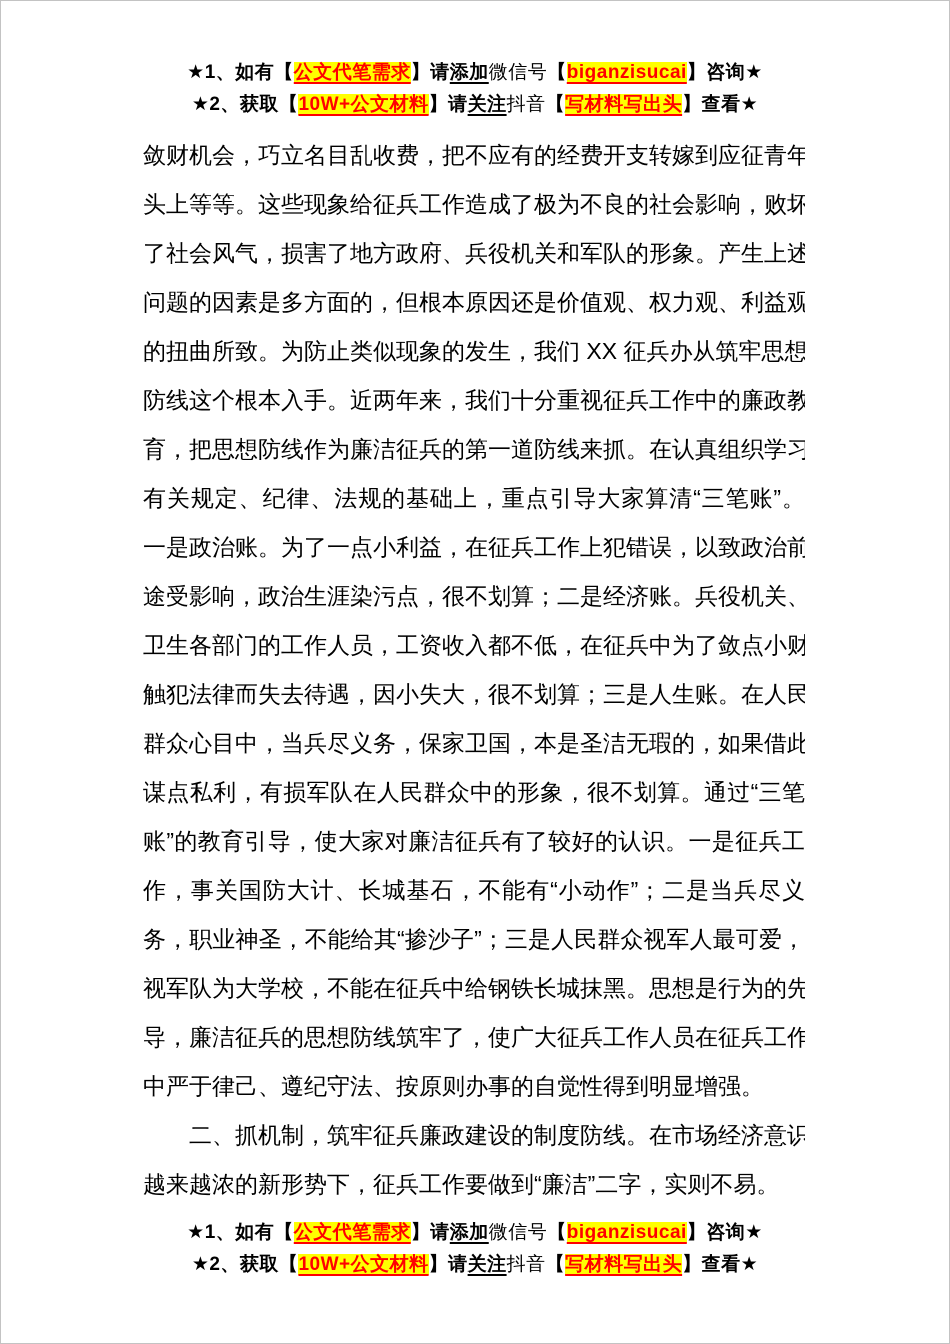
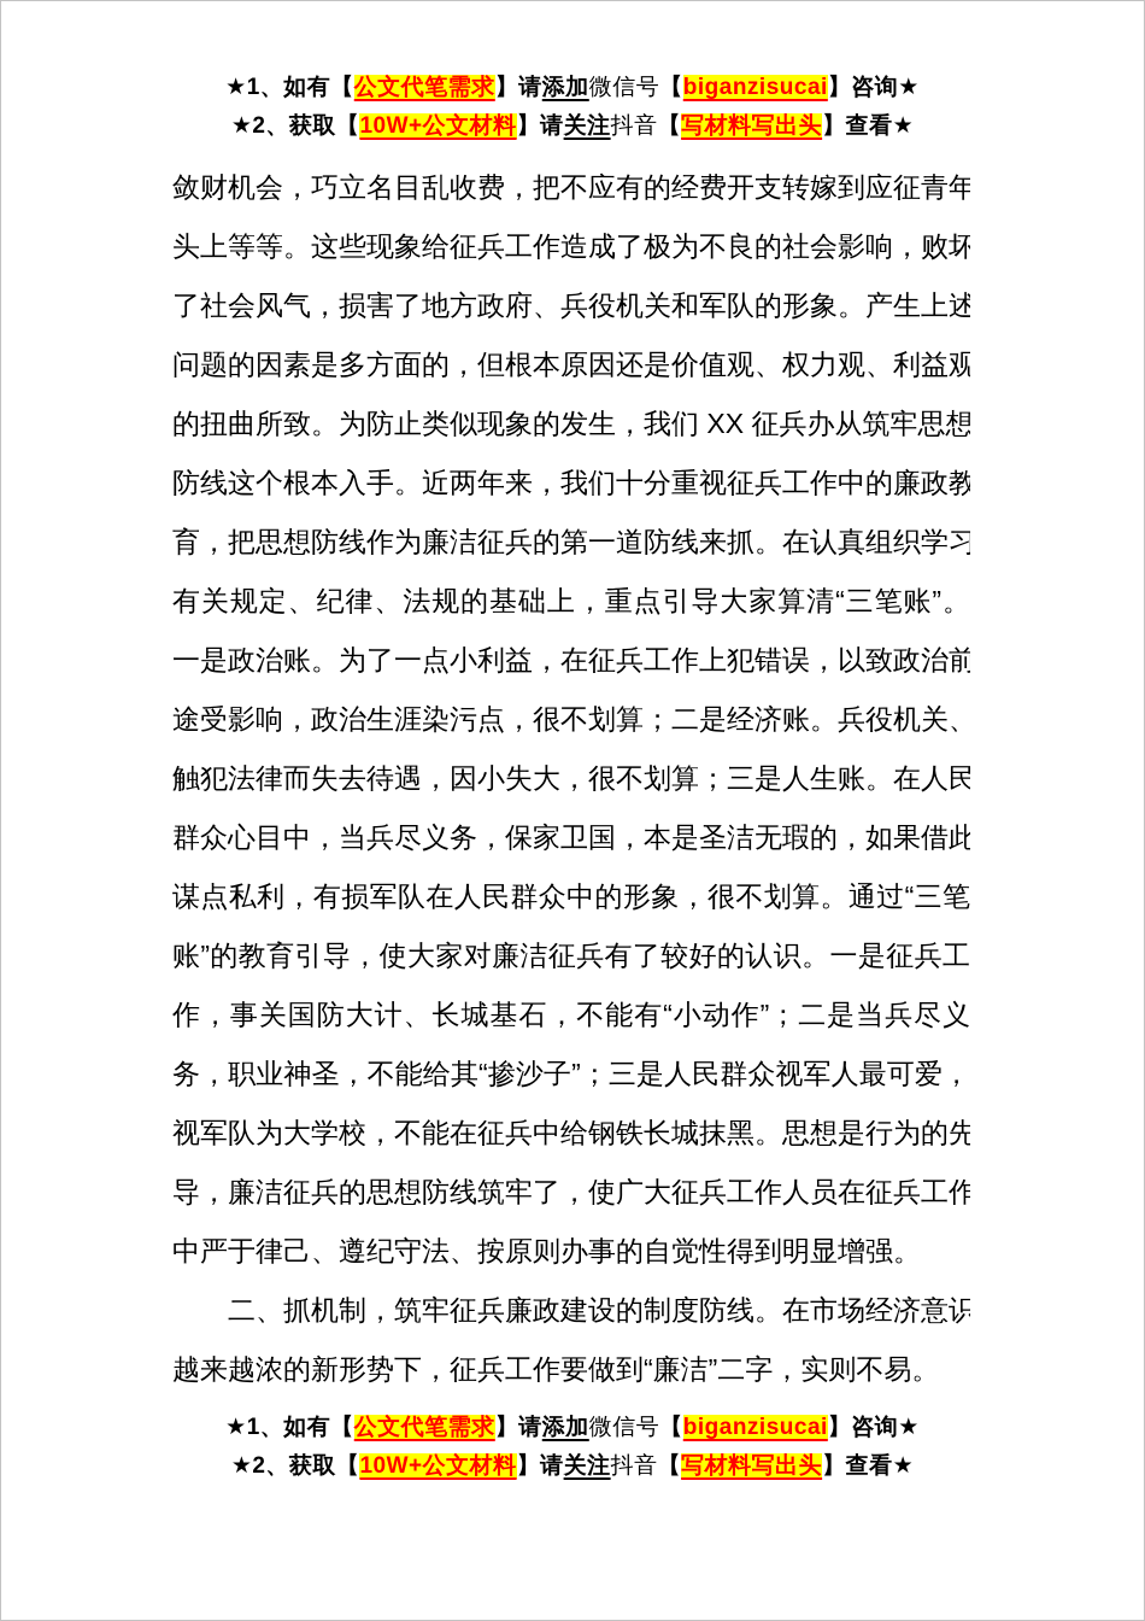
  ★1、如有【公文代笔需求】请添加微信号【biganzisucai】咨询★
  ★2、获取【10W+公文材料】请关注抖音【写材料写出头】查看★
  敛财机会，巧立名目乱收费，把不应有的经费开支转嫁到应征青年
  头上等等。这些现象给征兵工作造成了极为不良的社会影响，败坏
  了社会风气，损害了地方政府、兵役机关和军队的形象。产生上述
  问题的因素是多方面的，但根本原因还是价值观、权力观、利益观
  的扭曲所致。为防止类似现象的发生，我们 XX 征兵办从筑牢思想
  防线这个根本入手。近两年来，我们十分重视征兵工作中的廉政教
  育，把思想防线作为廉洁征兵的第一道防线来抓。在认真组织学习
  有关规定、纪律、法规的基础上，重点引导大家算清“三笔账”。
  一是政治账。为了一点小利益，在征兵工作上犯错误，以致政治前
  途受影响，政治生涯染污点，很不划算；二是经济账。兵役机关、
- 卫生各部门的工作人员，工资收入都不低，在征兵中为了敛点小财
  触犯法律而失去待遇，因小失大，很不划算；三是人生账。在人民
  群众心目中，当兵尽义务，保家卫国，本是圣洁无瑕的，如果借此
  谋点私利，有损军队在人民群众中的形象，很不划算。通过“三笔
  账”的教育引导，使大家对廉洁征兵有了较好的认识。一是征兵工
  作，事关国防大计、长城基石，不能有“小动作”；二是当兵尽义
  务，职业神圣，不能给其“掺沙子”；三是人民群众视军人最可爱，
  视军队为大学校，不能在征兵中给钢铁长城抹黑。思想是行为的先
  导，廉洁征兵的思想防线筑牢了，使广大征兵工作人员在征兵工作
  中严于律己、遵纪守法、按原则办事的自觉性得到明显增强。
  二、抓机制，筑牢征兵廉政建设的制度防线。在市场经济意识
  越来越浓的新形势下，征兵工作要做到“廉洁”二字，实则不易。
  ★1、如有【公文代笔需求】请添加微信号【biganzisucai】咨询★
  ★2、获取【10W+公文材料】请关注抖音【写材料写出头】查看★
